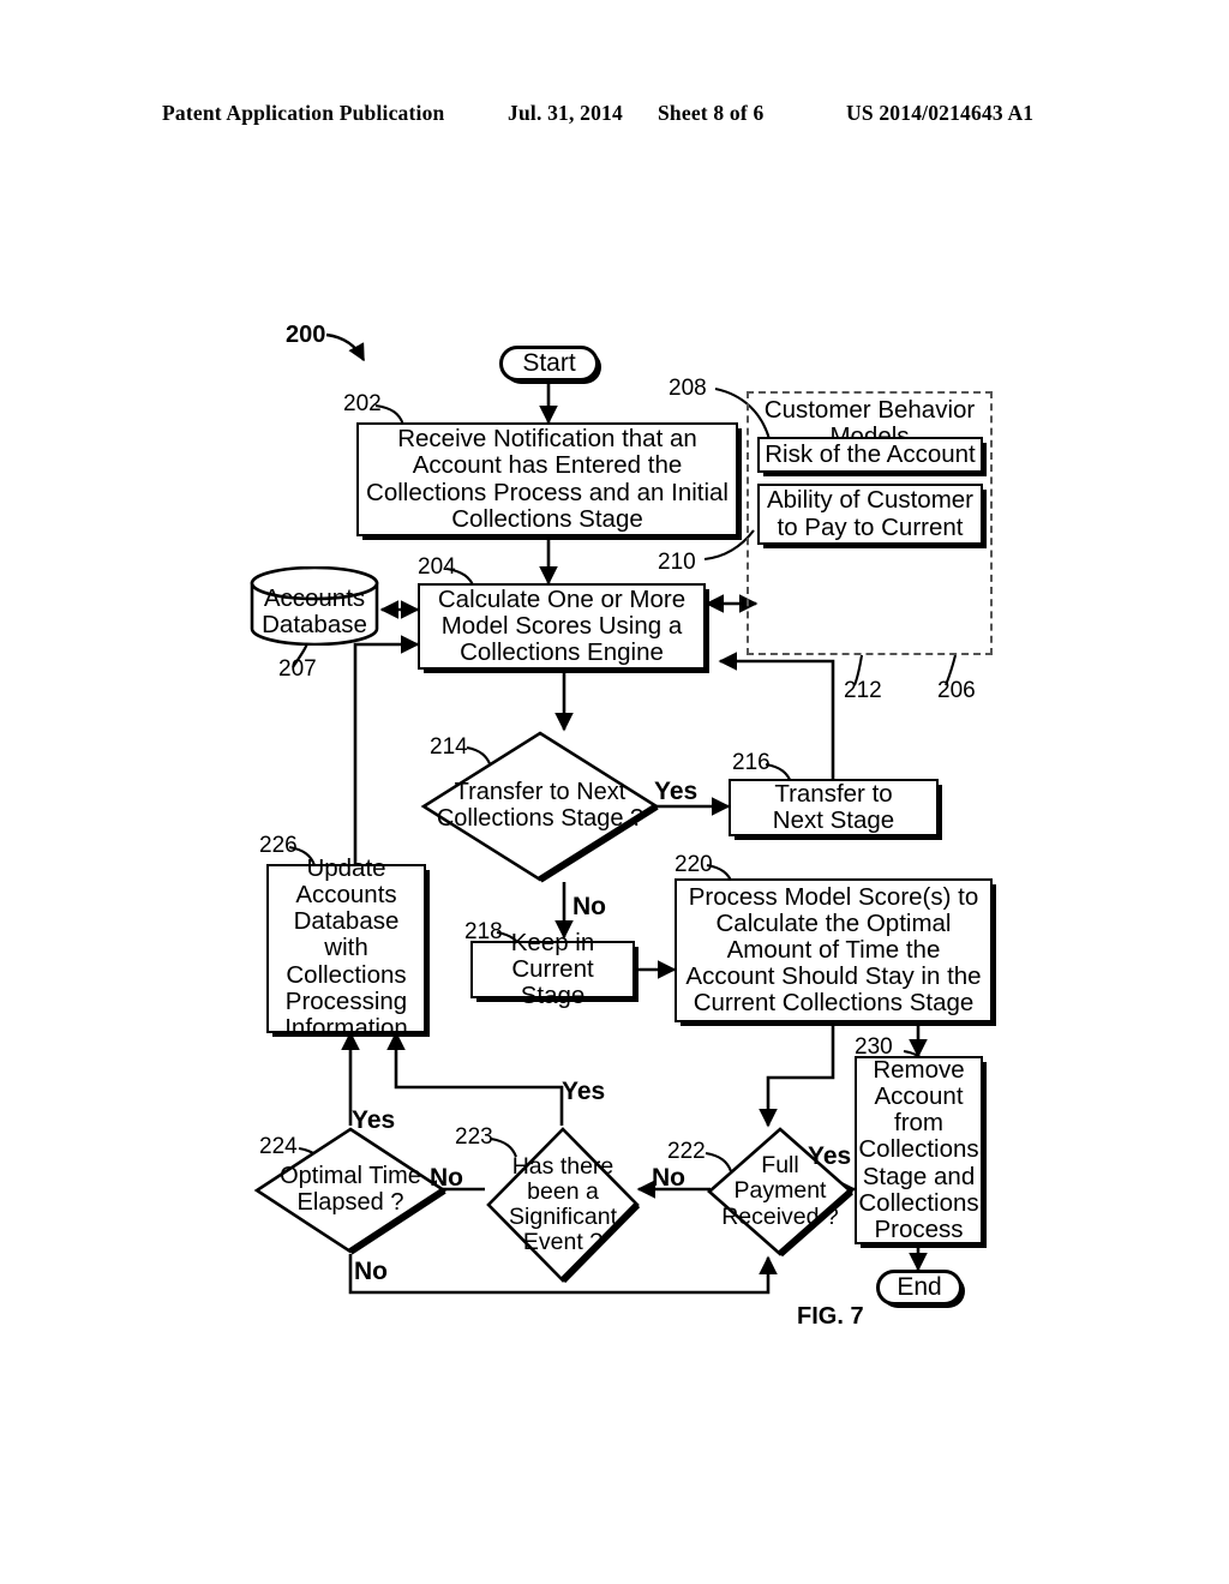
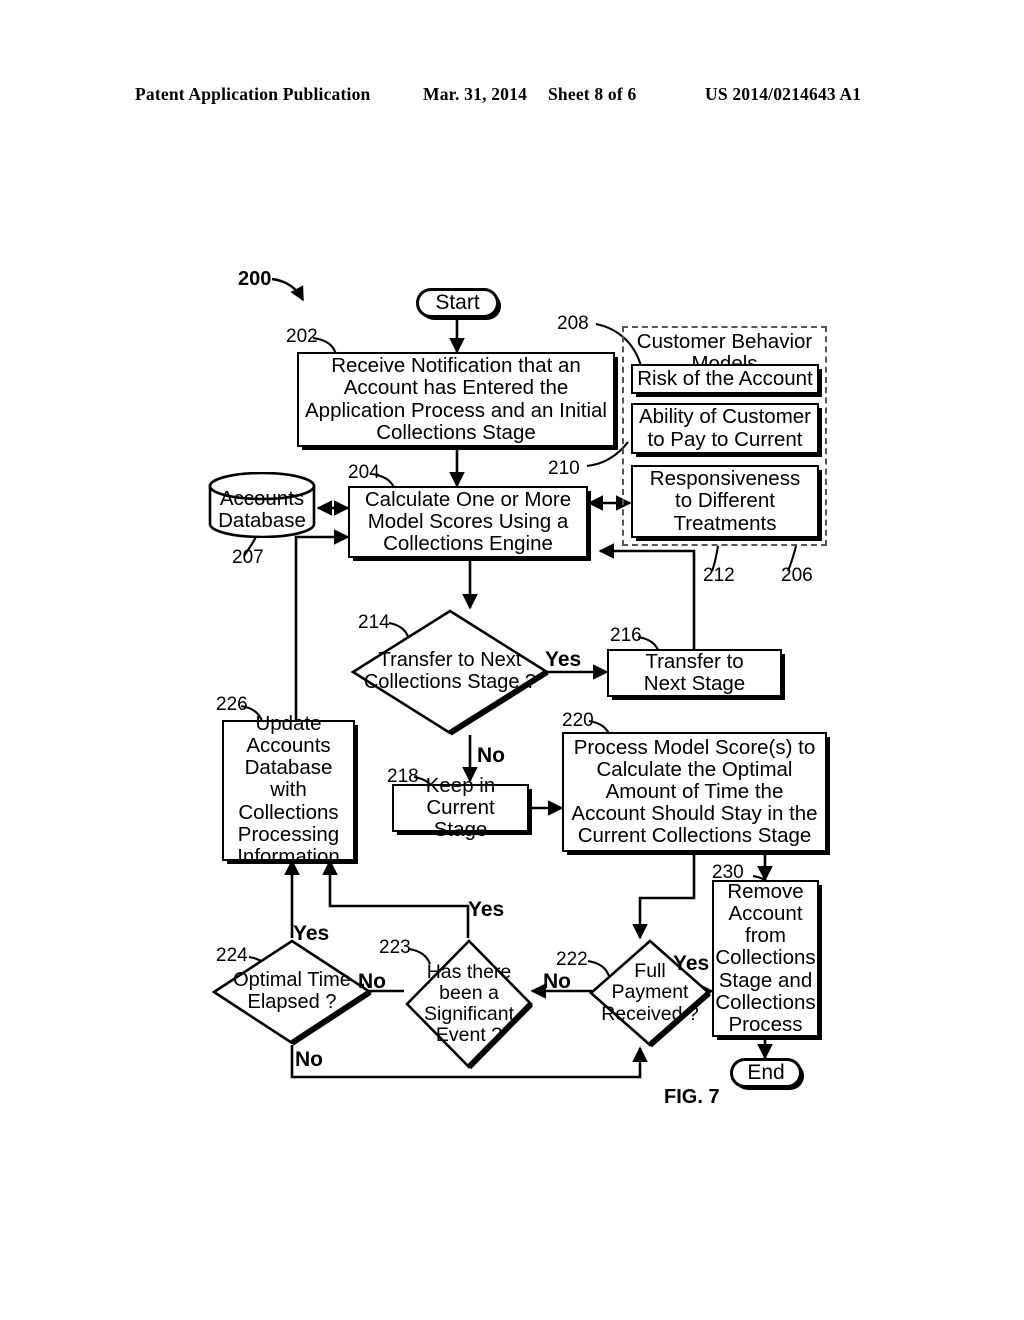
  Patent Application Publication
- Jul. 31, 2014
+ Mar. 31, 2014
  Sheet 8 of 6
  US 2014/0214643 A1
  200
  Start
  202
  Receive Notification that an
  Account has Entered the
- Collections Process and an Initial
+ Application Process and an Initial
  Collections Stage
  Customer Behavior
  208
  210
  212
  206
  Risk of the Account
  Ability of Customer
  to Pay to Current
+ Responsiveness
+ to Different
+ Treatments
  Accounts Database
  207
  204
  Calculate One or More
  Model Scores Using a
  Collections Engine
  214
  Transfer to Next Collections Stage ?
  Yes
  No
  216
  Transfer to
  Next Stage
  218
  Keep in
  Current Stage
  220
  Process Model Score(s) to
  Calculate the Optimal
  Amount of Time the
  Account Should Stay in the
  Current Collections Stage
  230
  Remove
  Account
  from
  Collections
  Stage and
  Collections
  Process
  End
  226
  Update
  Accounts
  Database with
  Collections
  Processing
  Information
  224
  Optimal Time Elapsed ?
  Yes
  No
  223
  Has there been a Significant Event ?
  Yes
  No
  222
  Full Payment Received ?
  Yes
  No
  FIG. 7
